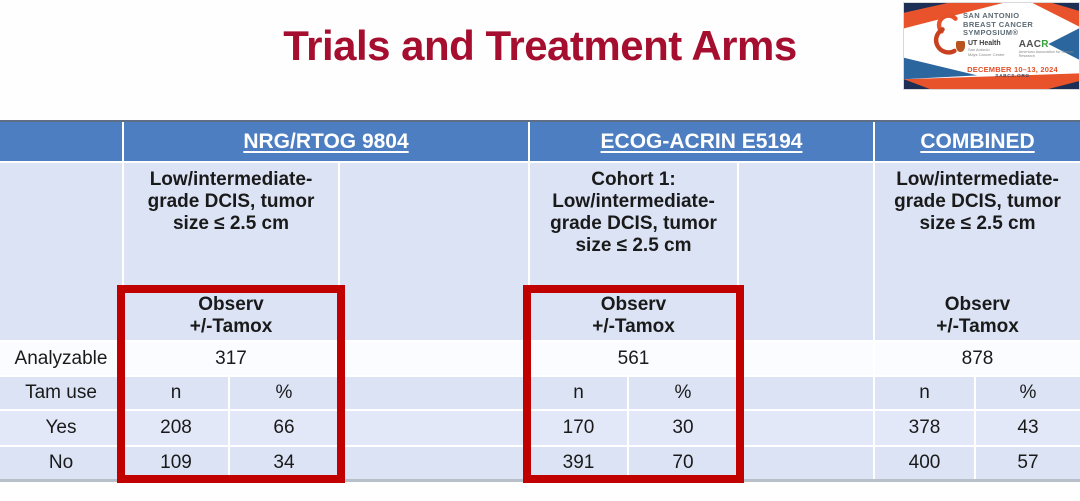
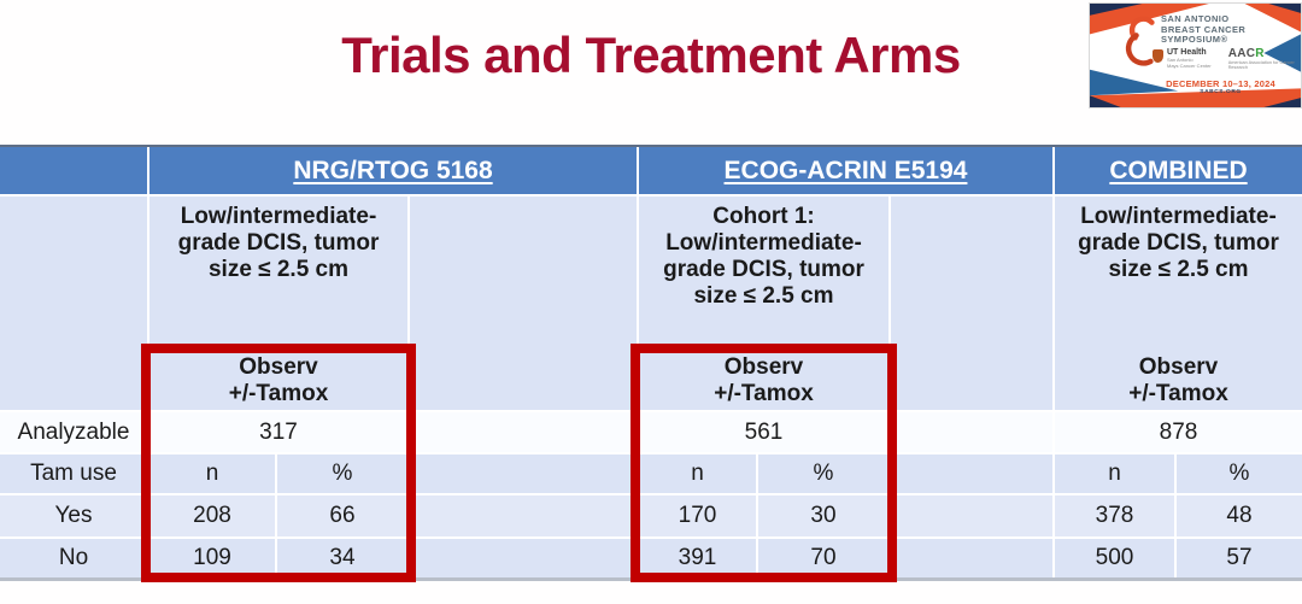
  Trials and Treatment Arms
  SAN ANTONIO
  BREAST CANCER
  SYMPOSIUM®
  AACR
  DECEMBER 10–13, 2024
- NRG/RTOG 9804
+ NRG/RTOG 5168
  ECOG-ACRIN E5194
  COMBINED
  Low/intermediate-
  grade DCIS, tumor
  size ≤ 2.5 cm
  Observ
  +/-Tamox
  Cohort 1:
  Low/intermediate-
  grade DCIS, tumor
  size ≤ 2.5 cm
  Observ
  +/-Tamox
  Low/intermediate-
  grade DCIS, tumor
  size ≤ 2.5 cm
  Observ
  +/-Tamox
  Analyzable
  317
  561
  878
  Tam use
  n
  %
  n
  %
  n
  %
  Yes
  208
  66
  170
  30
  378
- 43
+ 48
  No
  109
  34
  391
  70
- 400
+ 500
  57
